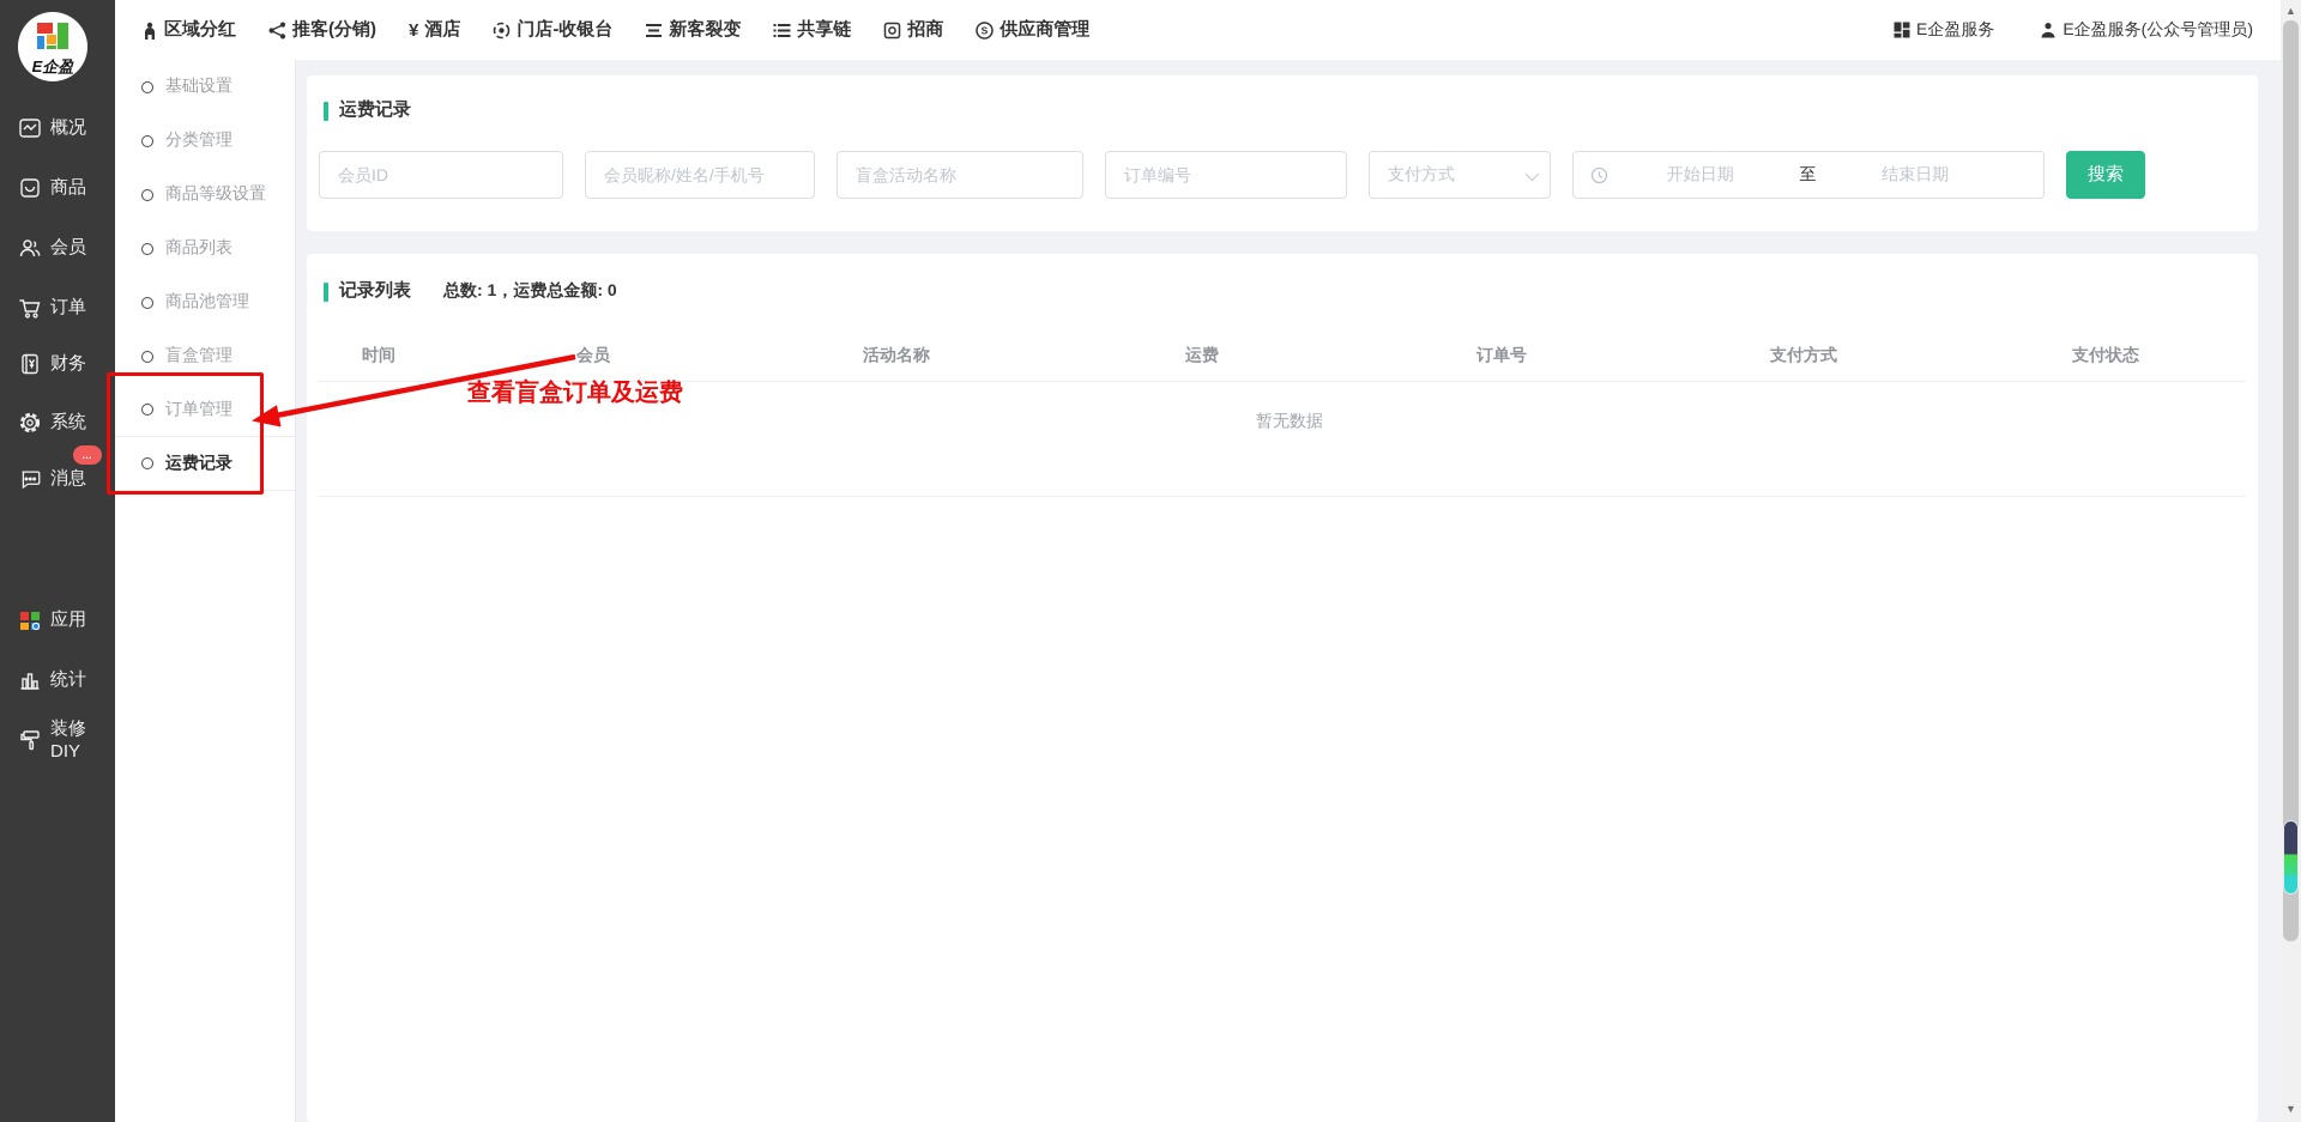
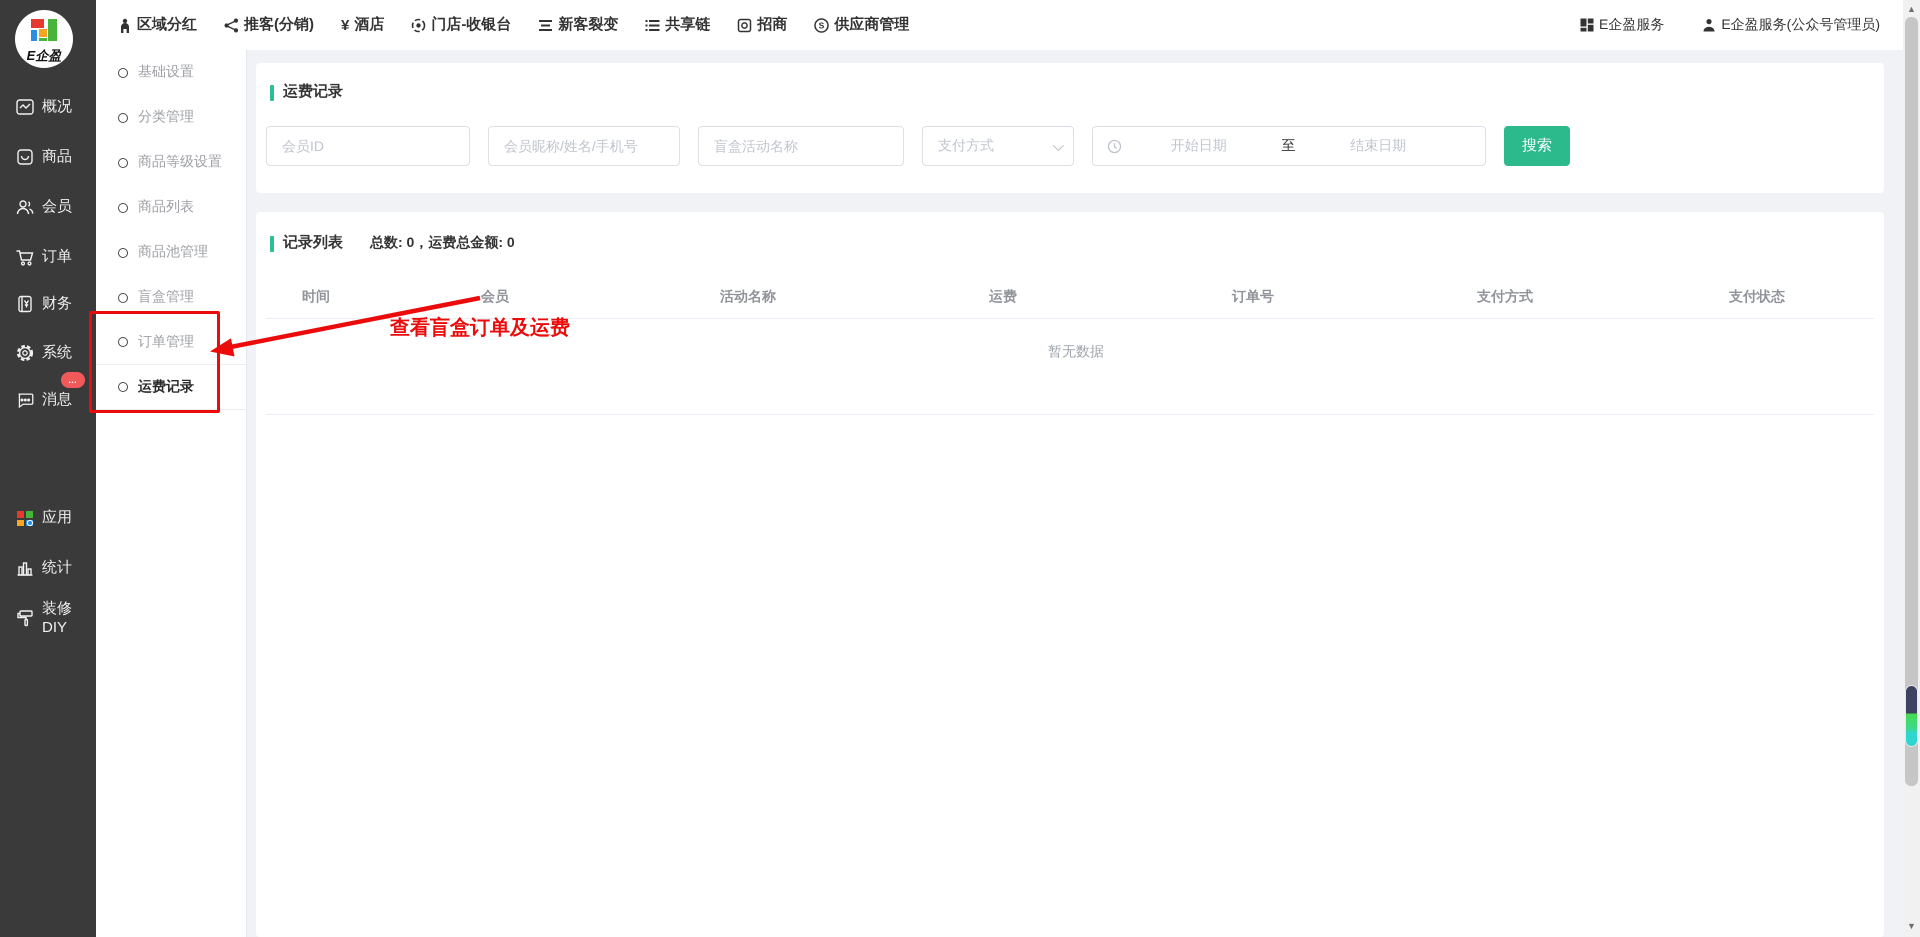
  E企盈
  概况
  商品
  会员
  订单
  财务
  系统
  消息
  …
  应用
  统计
  装修DIY
  区域分红
  推客(分销)
  ¥
  酒店
  门店-收银台
  新客裂变
  共享链
  招商
  S
  供应商管理
  E企盈服务
  E企盈服务(公众号管理员)
  基础设置
  分类管理
  商品等级设置
  商品列表
  商品池管理
  盲盒管理
  订单管理
  运费记录
  运费记录
  会员ID
  会员昵称/姓名/手机号
  盲盒活动名称
- 订单编号
  支付方式
  开始日期
  至
  结束日期
  搜索
  记录列表
- 总数: 1，运费总金额: 0
+ 总数: 0，运费总金额: 0
  时间
  会员
  活动名称
  运费
  订单号
  支付方式
  支付状态
  暂无数据
  查看盲盒订单及运费
  ▲
  ▼
